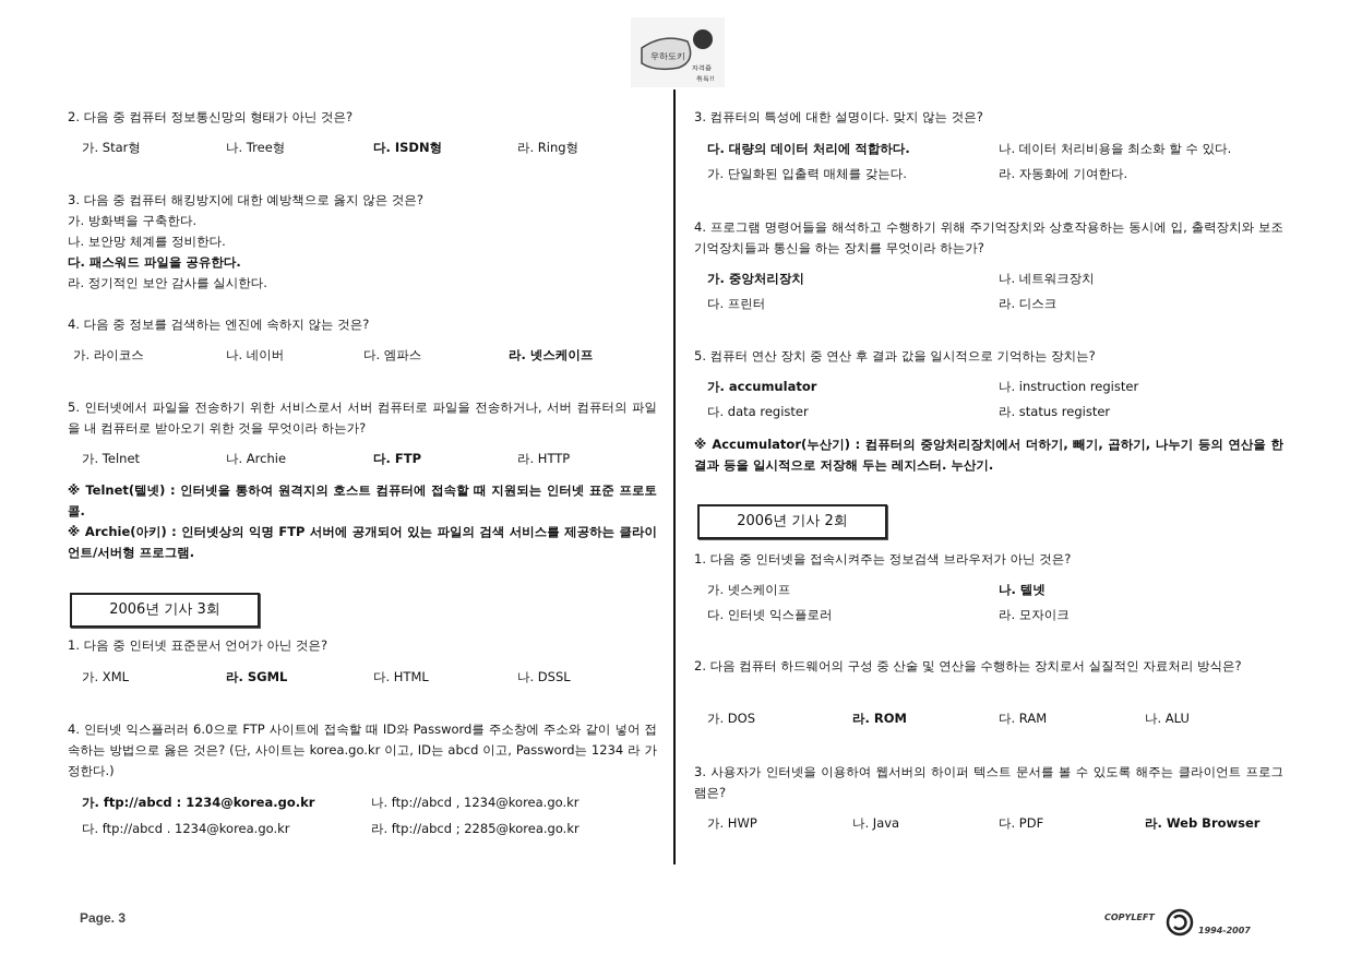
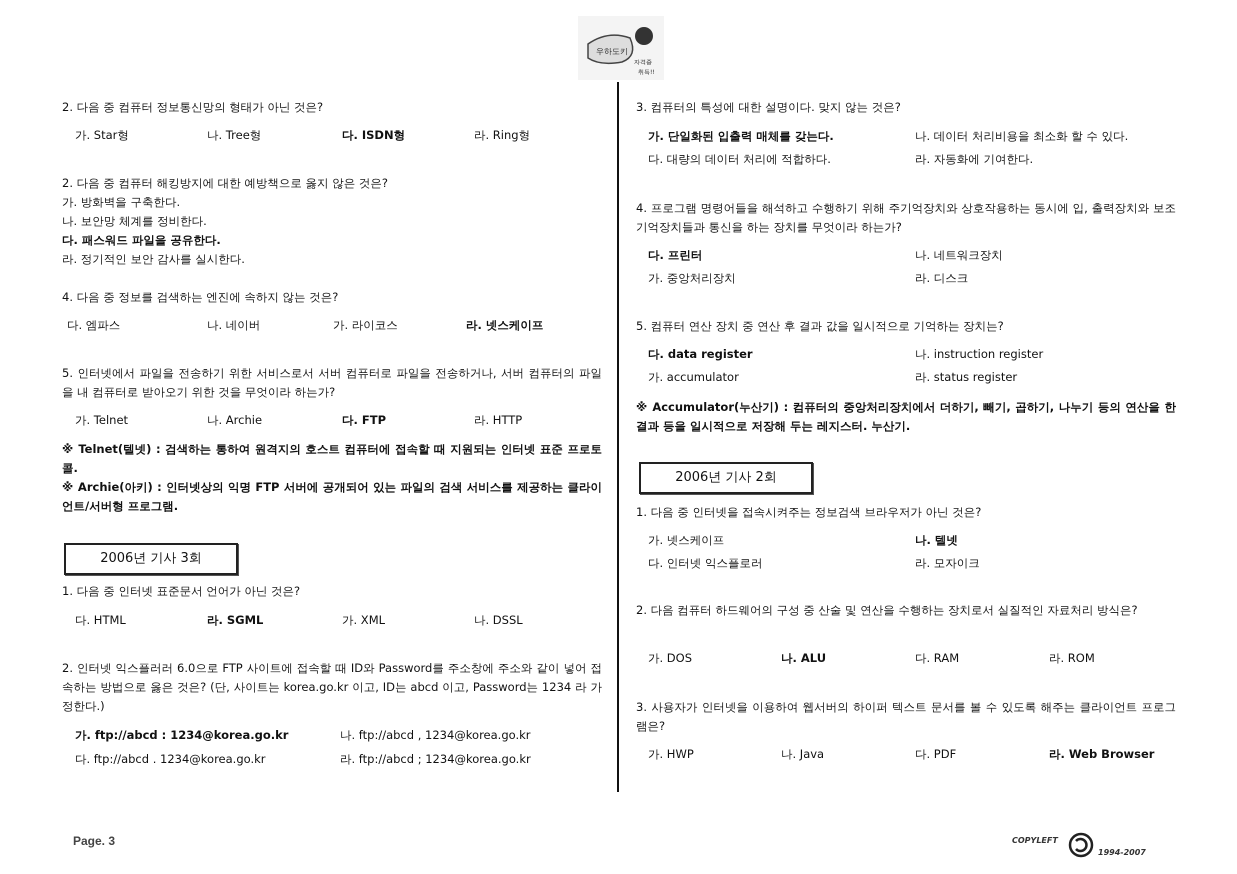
  우하도키
  2. 다음 중 컴퓨터 정보통신망의 형태가 아닌 것은?
  가. Star형
  나. Tree형
  다. ISDN형
  라. Ring형
- 3. 다음 중 컴퓨터 해킹방지에 대한 예방책으로 옳지 않은 것은?
+ 2. 다음 중 컴퓨터 해킹방지에 대한 예방책으로 옳지 않은 것은?
  가. 방화벽을 구축한다.
  나. 보안망 체계를 정비한다.
  다. 패스워드 파일을 공유한다.
  라. 정기적인 보안 감사를 실시한다.
  4. 다음 중 정보를 검색하는 엔진에 속하지 않는 것은?
- 가. 라이코스
+ 다. 엠파스
  나. 네이버
- 다. 엠파스
+ 가. 라이코스
  라. 넷스케이프
  5. 인터넷에서 파일을 전송하기 위한 서비스로서 서버 컴퓨터로 파일을 전송하거나, 서버 컴퓨터의 파일을 내 컴퓨터로 받아오기 위한 것을 무엇이라 하는가?
  가. Telnet
  나. Archie
  다. FTP
  라. HTTP
- ※ Telnet(텔넷) : 인터넷을 통하여 원격지의 호스트 컴퓨터에 접속할 때 지원되는 인터넷 표준 프로토콜.
+ ※ Telnet(텔넷) : 검색하는 통하여 원격지의 호스트 컴퓨터에 접속할 때 지원되는 인터넷 표준 프로토콜.
  ※ Archie(아키) : 인터넷상의 익명 FTP 서버에 공개되어 있는 파일의 검색 서비스를 제공하는 클라이언트/서버형 프로그램.
  2006년 기사 3회
  1. 다음 중 인터넷 표준문서 언어가 아닌 것은?
- 가. XML
+ 다. HTML
  라. SGML
- 다. HTML
+ 가. XML
  나. DSSL
- 4. 인터넷 익스플러러 6.0으로 FTP 사이트에 접속할 때 ID와 Password를 주소창에 주소와 같이 넣어 접속하는 방법으로 옳은 것은? (단, 사이트는 korea.go.kr 이고, ID는 abcd 이고, Password는 1234 라 가정한다.)
+ 2. 인터넷 익스플러러 6.0으로 FTP 사이트에 접속할 때 ID와 Password를 주소창에 주소와 같이 넣어 접속하는 방법으로 옳은 것은? (단, 사이트는 korea.go.kr 이고, ID는 abcd 이고, Password는 1234 라 가정한다.)
  가. ftp://abcd : 1234@korea.go.kr
  나. ftp://abcd , 1234@korea.go.kr
  다. ftp://abcd . 1234@korea.go.kr
- 라. ftp://abcd ; 2285@korea.go.kr
+ 라. ftp://abcd ; 1234@korea.go.kr
  3. 컴퓨터의 특성에 대한 설명이다. 맞지 않는 것은?
- 다. 대량의 데이터 처리에 적합하다.
+ 가. 단일화된 입출력 매체를 갖는다.
  나. 데이터 처리비용을 최소화 할 수 있다.
- 가. 단일화된 입출력 매체를 갖는다.
+ 다. 대량의 데이터 처리에 적합하다.
  라. 자동화에 기여한다.
  4. 프로그램 명령어들을 해석하고 수행하기 위해 주기억장치와 상호작용하는 동시에 입, 출력장치와 보조기억장치들과 통신을 하는 장치를 무엇이라 하는가?
- 가. 중앙처리장치
+ 다. 프린터
  나. 네트워크장치
- 다. 프린터
+ 가. 중앙처리장치
  라. 디스크
  5. 컴퓨터 연산 장치 중 연산 후 결과 값을 일시적으로 기억하는 장치는?
- 가. accumulator
+ 다. data register
  나. instruction register
- 다. data register
+ 가. accumulator
  라. status register
  ※ Accumulator(누산기) : 컴퓨터의 중앙처리장치에서 더하기, 빼기, 곱하기, 나누기 등의 연산을 한 결과 등을 일시적으로 저장해 두는 레지스터. 누산기.
  2006년 기사 2회
  1. 다음 중 인터넷을 접속시켜주는 정보검색 브라우저가 아닌 것은?
  가. 넷스케이프
  나. 텔넷
  다. 인터넷 익스플로러
  라. 모자이크
  2. 다음 컴퓨터 하드웨어의 구성 중 산술 및 연산을 수행하는 장치로서 실질적인 자료처리 방식은?
  가. DOS
- 라. ROM
+ 나. ALU
  다. RAM
- 나. ALU
+ 라. ROM
  3. 사용자가 인터넷을 이용하여 웹서버의 하이퍼 텍스트 문서를 볼 수 있도록 해주는 클라이언트 프로그램은?
  가. HWP
  나. Java
  다. PDF
  라. Web Browser
  Page. 3
  COPYLEFT
  1994-2007
